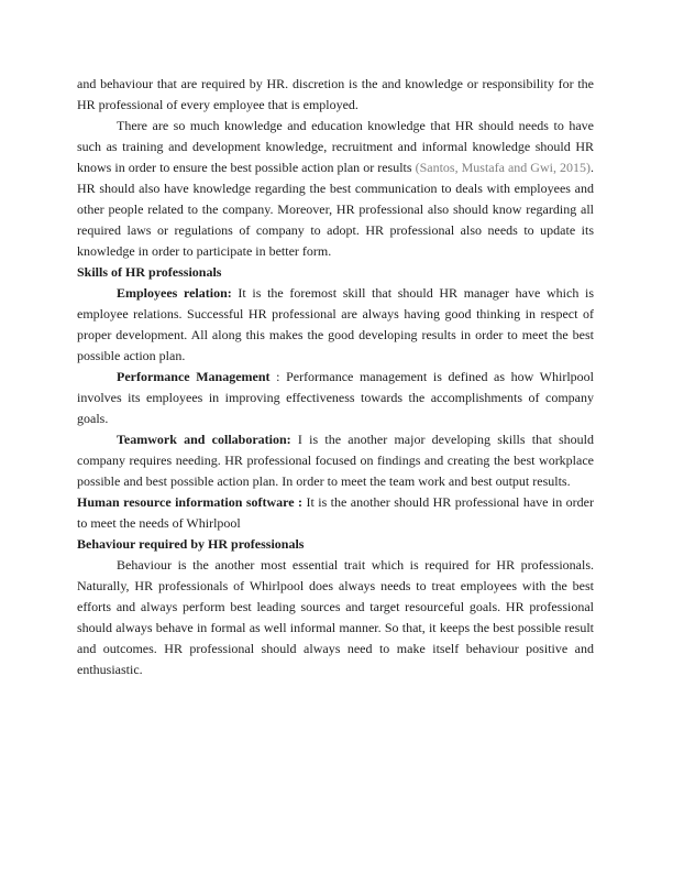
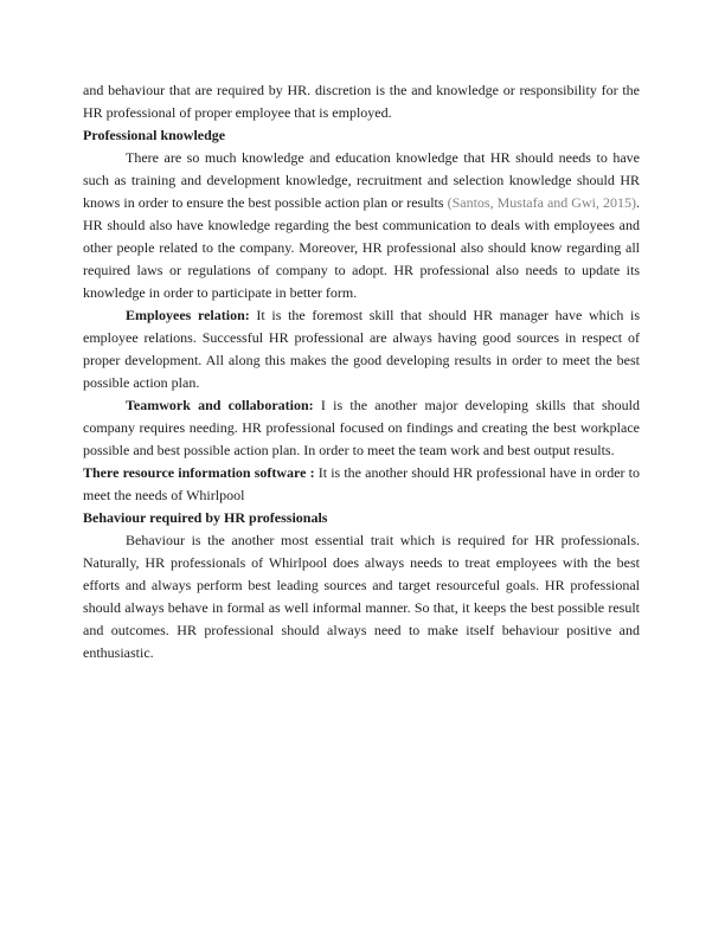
- and behaviour that are required by HR. discretion is the and knowledge or responsibility for the HR professional of every employee that is employed.
+ and behaviour that are required by HR. discretion is the and knowledge or responsibility for the HR professional of proper employee that is employed.
+ Professional knowledge
- There are so much knowledge and education knowledge that HR should needs to have such as training and development knowledge, recruitment and informal knowledge should HR knows in order to ensure the best possible action plan or results (Santos, Mustafa and Gwi, 2015). HR should also have knowledge regarding the best communication to deals with employees and other people related to the company. Moreover, HR professional also should know regarding all required laws or regulations of company to adopt. HR professional also needs to update its knowledge in order to participate in better form.
+ There are so much knowledge and education knowledge that HR should needs to have such as training and development knowledge, recruitment and selection knowledge should HR knows in order to ensure the best possible action plan or results (Santos, Mustafa and Gwi, 2015). HR should also have knowledge regarding the best communication to deals with employees and other people related to the company. Moreover, HR professional also should know regarding all required laws or regulations of company to adopt. HR professional also needs to update its knowledge in order to participate in better form.
- Skills of HR professionals
- Employees relation: It is the foremost skill that should HR manager have which is employee relations. Successful HR professional are always having good thinking in respect of proper development. All along this makes the good developing results in order to meet the best possible action plan.
+ Employees relation: It is the foremost skill that should HR manager have which is employee relations. Successful HR professional are always having good sources in respect of proper development. All along this makes the good developing results in order to meet the best possible action plan.
- Performance Management : Performance management is defined as how Whirlpool involves its employees in improving effectiveness towards the accomplishments of company goals.
  Teamwork and collaboration: I is the another major developing skills that should company requires needing. HR professional focused on findings and creating the best workplace possible and best possible action plan. In order to meet the team work and best output results.
- Human resource information software : It is the another should HR professional have in order to meet the needs of Whirlpool
+ There resource information software : It is the another should HR professional have in order to meet the needs of Whirlpool
  Behaviour required by HR professionals
  Behaviour is the another most essential trait which is required for HR professionals. Naturally, HR professionals of Whirlpool does always needs to treat employees with the best efforts and always perform best leading sources and target resourceful goals. HR professional should always behave in formal as well informal manner. So that, it keeps the best possible result and outcomes. HR professional should always need to make itself behaviour positive and enthusiastic.
